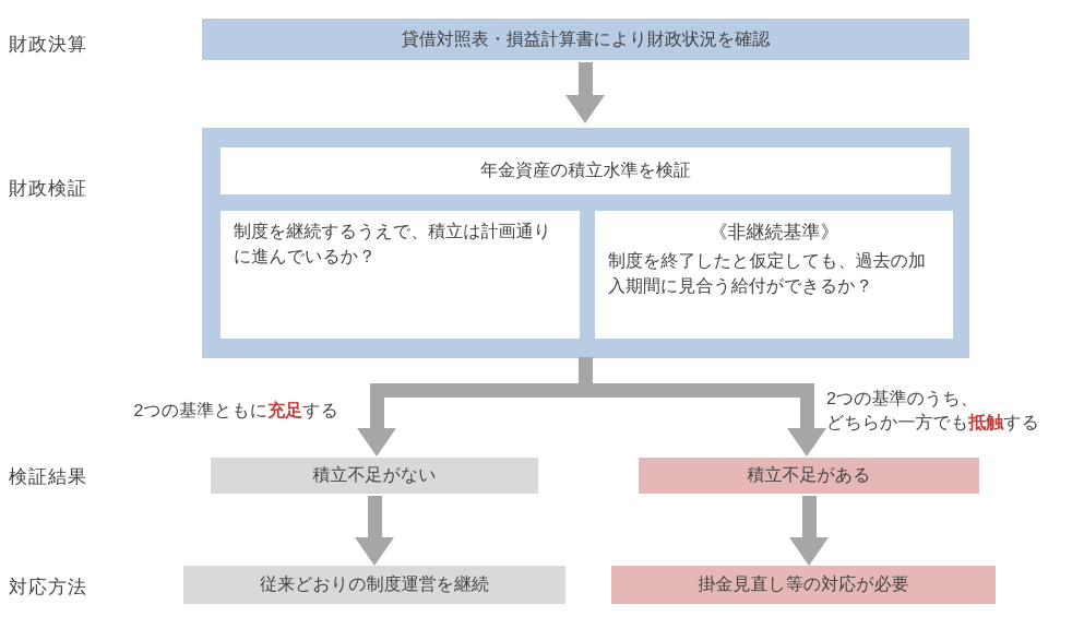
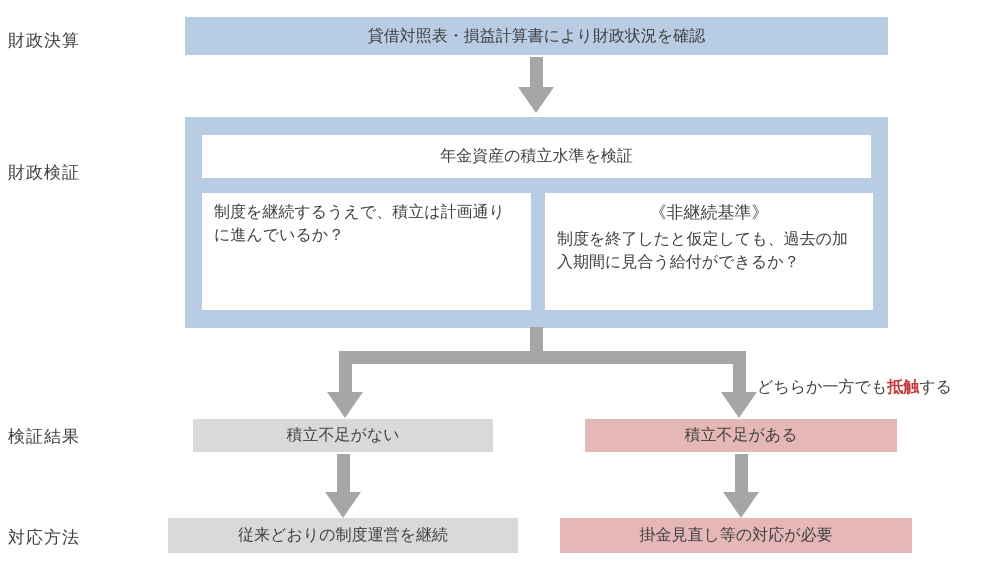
  財政決算
  財政検証
  検証結果
  対応方法
  貸借対照表・損益計算書により財政状況を確認
  年金資産の積立水準を検証
  制度を継続するうえで、積立は計画通りに進んでいるか？
  《非継続基準》
  制度を終了したと仮定しても、過去の加入期間に見合う給付ができるか？
- 2つの基準ともに充足する
- 2つの基準のうち、
  どちらか一方でも抵触する
  積立不足がない
  積立不足がある
  従来どおりの制度運営を継続
  掛金見直し等の対応が必要
